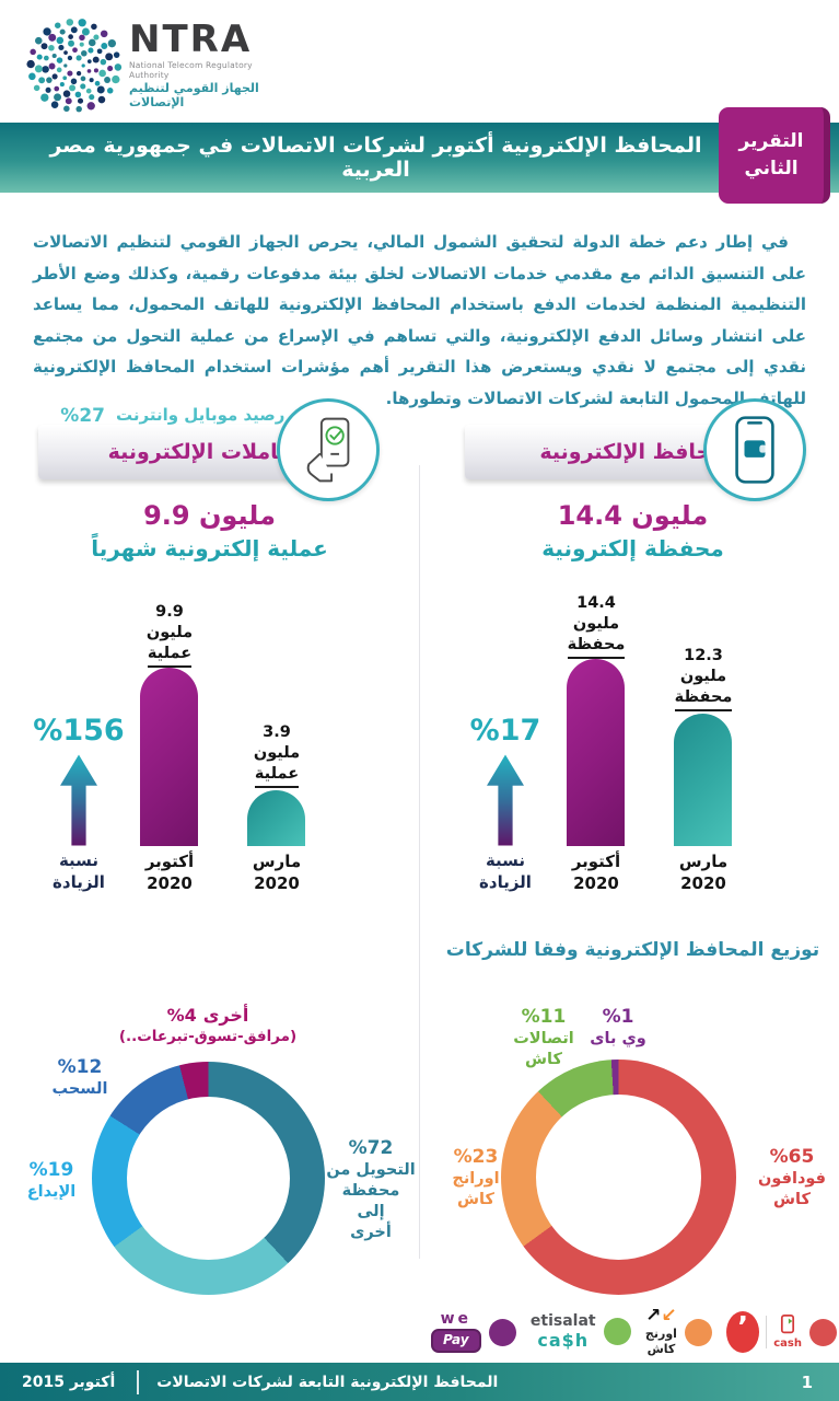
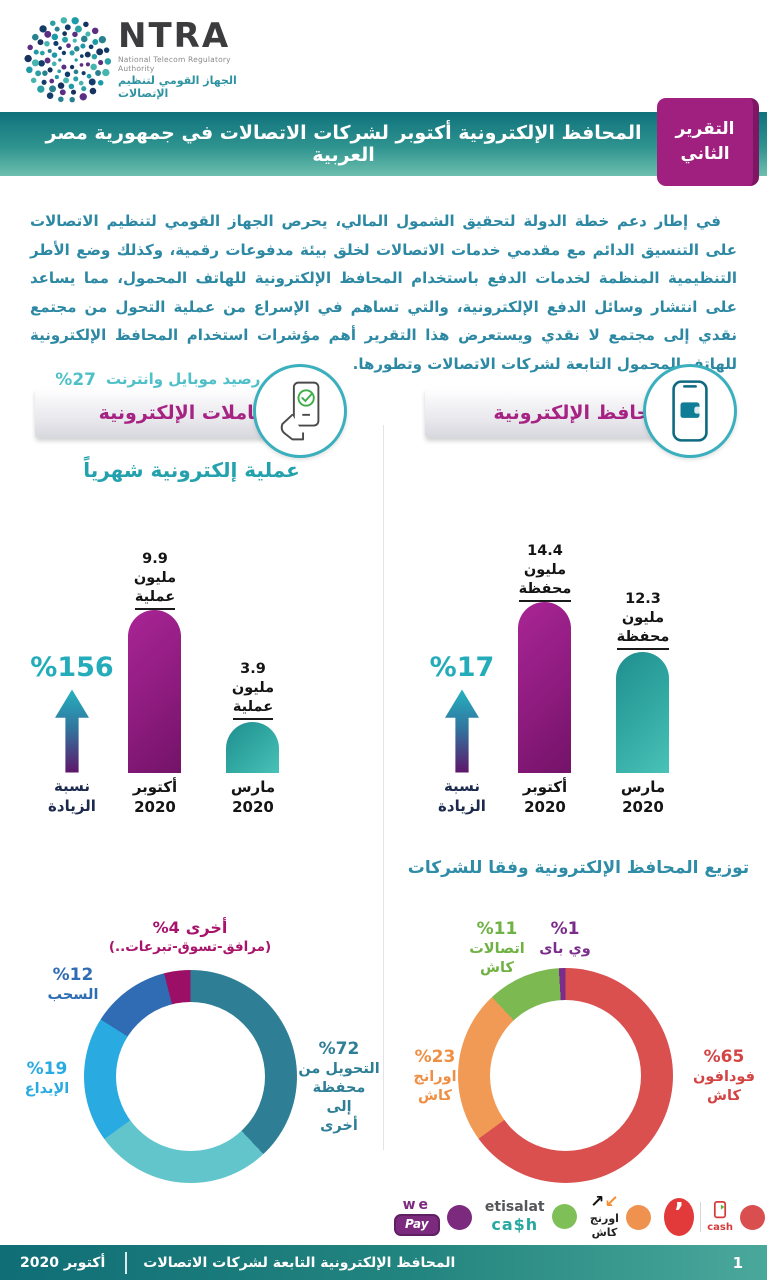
  NTRA
  National Telecom Regulatory Authority
  الجهاز القومي لتنظيم الإتصالات
  المحافظ الإلكترونية أكتوبر لشركات الاتصالات في جمهورية مصر العربية
  التقرير
  الثاني
  في إطار دعم خطة الدولة لتحقيق الشمول المالي، يحرص الجهاز القومي لتنظيم الاتصالات على التنسيق الدائم مع مقدمي خدمات الاتصالات لخلق بيئة مدفوعات رقمية، وكذلك وضع الأطر التنظيمية المنظمة لخدمات الدفع باستخدام المحافظ الإلكترونية للهاتف المحمول، مما يساعد على انتشار وسائل الدفع الإلكترونية، والتي تساهم في الإسراع من عملية التحول من مجتمع نقدي إلى مجتمع لا نقدي ويستعرض هذا التقرير أهم مؤشرات استخدام المحافظ الإلكترونية للهات المحمول التابعة لشركات الاتصالات وتطورها.
  افظ الإلكترونية
- 14.4 مليون
- محفظة إلكترونية
  %17
  نسبة
  الزيادة
  14.4
  مليون
  محفظة
  أكتوبر
  2020
  12.3
  مليون
  محفظة
  مارس
  2020
  توزيع المحافظ الإلكترونية وفقا للشركات
  %65
  فودافون
  كاش
  %23
  اورانج
  كاش
  %11
  اتصالات
  كاش
  %1
  وي باى
  we
  Pay
  etisalat
  ca$h
  ↗↙
  اورنج
  كاش
  ’
  cash
  املات الإلكترونية
- 9.9 مليون
  عملية إلكترونية شهرياً
  %156
  نسبة
  الزيادة
  9.9
  مليون
  عملية
  أكتوبر
  2020
  3.9
  مليون
  عملية
  مارس
  2020
  %4
  أخرى
  (مرافق-تسوق-تبرعات..)
  %12
  السحب
  %19
  الإيداع
  %72
  التحويل من
  محفظة إلى
  أخرى
  %27
  رصيد موبايل وانترنت
- أكتوبر 2015
+ أكتوبر 2020
  المحافظ الإلكترونية التابعة لشركات الاتصالات
  1
